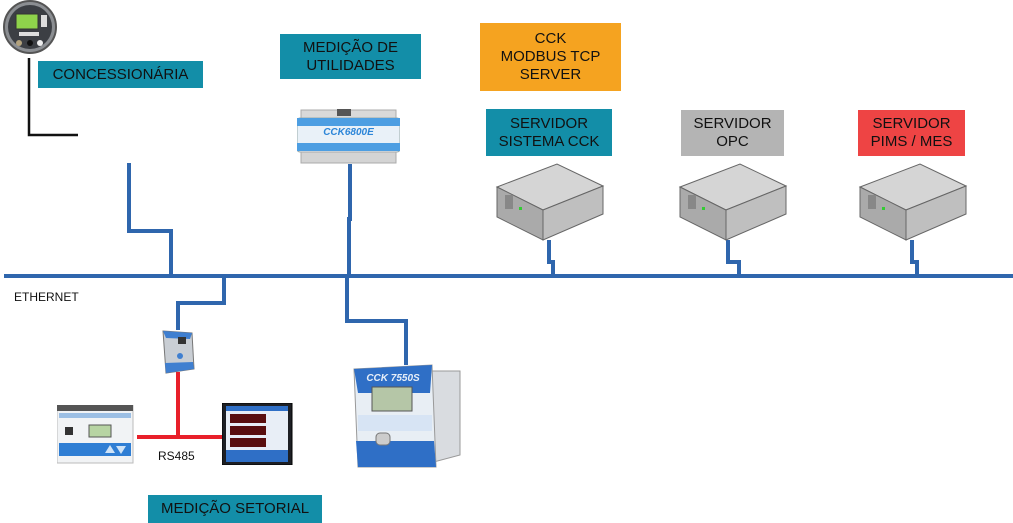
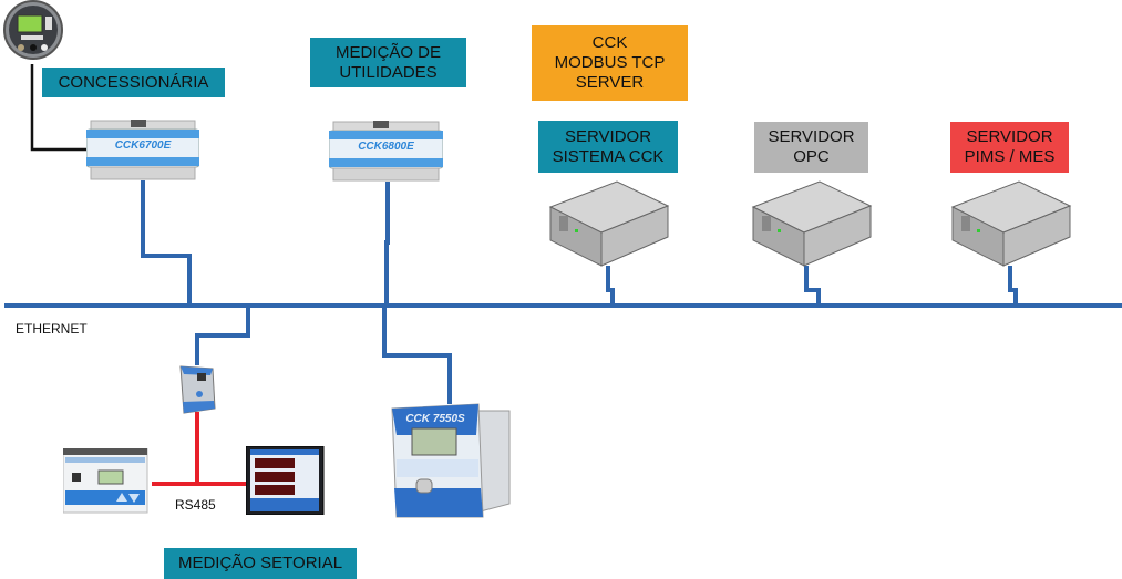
+ CCK6700E
  CCK6800E
  CCK 7550S
  CONCESSIONÁRIA
  MEDIÇÃO DE
  UTILIDADES
  CCK
  MODBUS TCP
  SERVER
  SERVIDOR
  SISTEMA CCK
  SERVIDOR
  OPC
  SERVIDOR
  PIMS / MES
  MEDIÇÃO SETORIAL
  ETHERNET
  RS485
